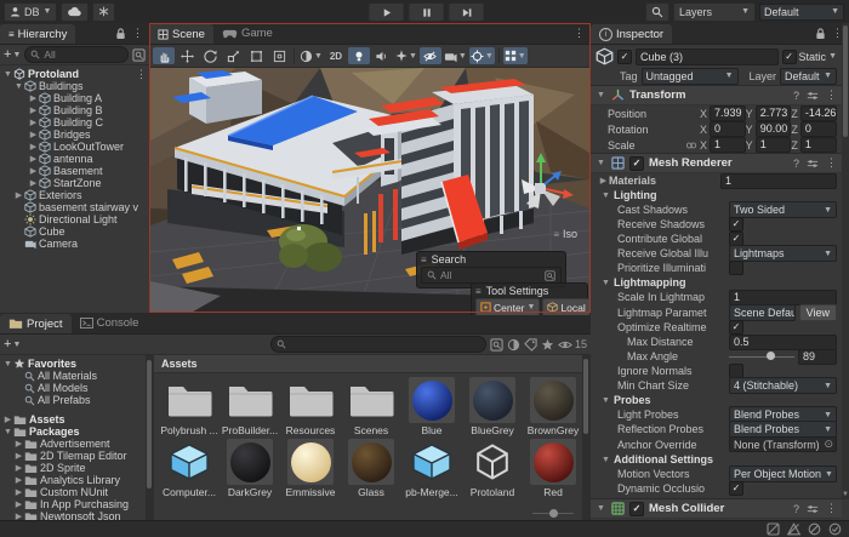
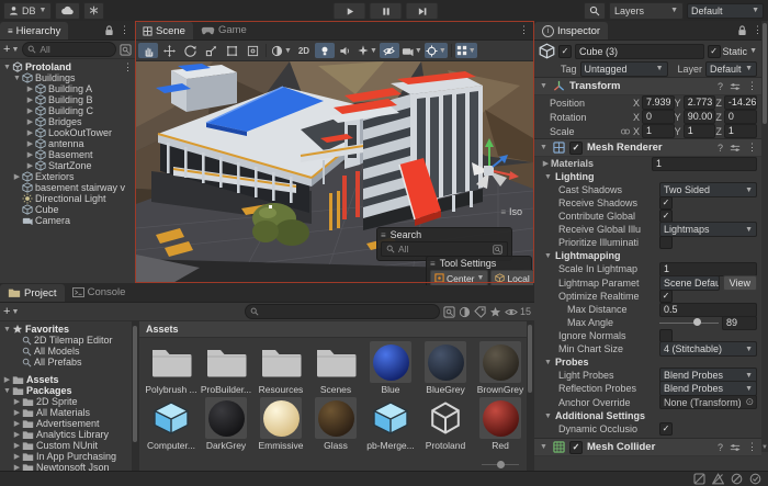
  DB
  Layers
  Default
  ≡
  Hierarchy
  ⋮
  +
  All
  Protoland
  ⋮
  Buildings
  Building A
  Building B
  Building C
  Bridges
  LookOutTower
  antenna
  Basement
  StartZone
  Exteriors
  basement stairway v
  Directional Light
  Cube
  Camera
  Scene
  Game
  ⋮
  2D
  ≡
  Iso
  ≡
  Search
  All
  ≡
  Tool Settings
  Center
  Local
  Inspector
  ⋮
  ✓
  Cube (3)
  ✓
  Static
  Tag
  Untagged
  Layer
  Default
  Transform
  ?
  ⋮
  Position
  X
  7.939
  Y
  2.773
  Z
  -14.26
  Rotation
  X
  0
  Y
  90.00
  Z
  0
  Scale
  X
  1
  Y
  1
  Z
  1
  ✓
  Mesh Renderer
  ?
  ⋮
  Materials
  1
  Lighting
  Cast Shadows
  Two Sided
  Receive Shadows
  ✓
  Contribute Global
  ✓
  Receive Global Illu
  Lightmaps
  Prioritize Illuminati
  Lightmapping
  Scale In Lightmap
  1
  Lightmap Paramet
  View
  Optimize Realtime
  ✓
  Max Distance
  0.5
  Max Angle
  89
  Ignore Normals
  Min Chart Size
  4 (Stitchable)
  Probes
  Light Probes
  Blend Probes
  Reflection Probes
  Blend Probes
  Anchor Override
  None (Transform)
  ⊙
  Additional Settings
- Motion Vectors
- Per Object Motion
  Dynamic Occlusio
  ✓
  ✓
  Mesh Collider
  ?
  ⋮
  Project
  Console
  +
  15
  Favorites
- All Materials
+ 2D Tilemap Editor
  All Models
  All Prefabs
  Assets
  Packages
- Advertisement
+ 2D Sprite
- 2D Tilemap Editor
+ All Materials
- 2D Sprite
+ Advertisement
  Analytics Library
  Custom NUnit
  In App Purchasing
  Newtonsoft Json
  Assets
  Polybrush ...
  ProBuilder...
  Resources
  Scenes
  Blue
  BlueGrey
  BrownGrey
  Computer...
  DarkGrey
  Emmissive
  Glass
  pb-Merge...
  Protoland
  Red
